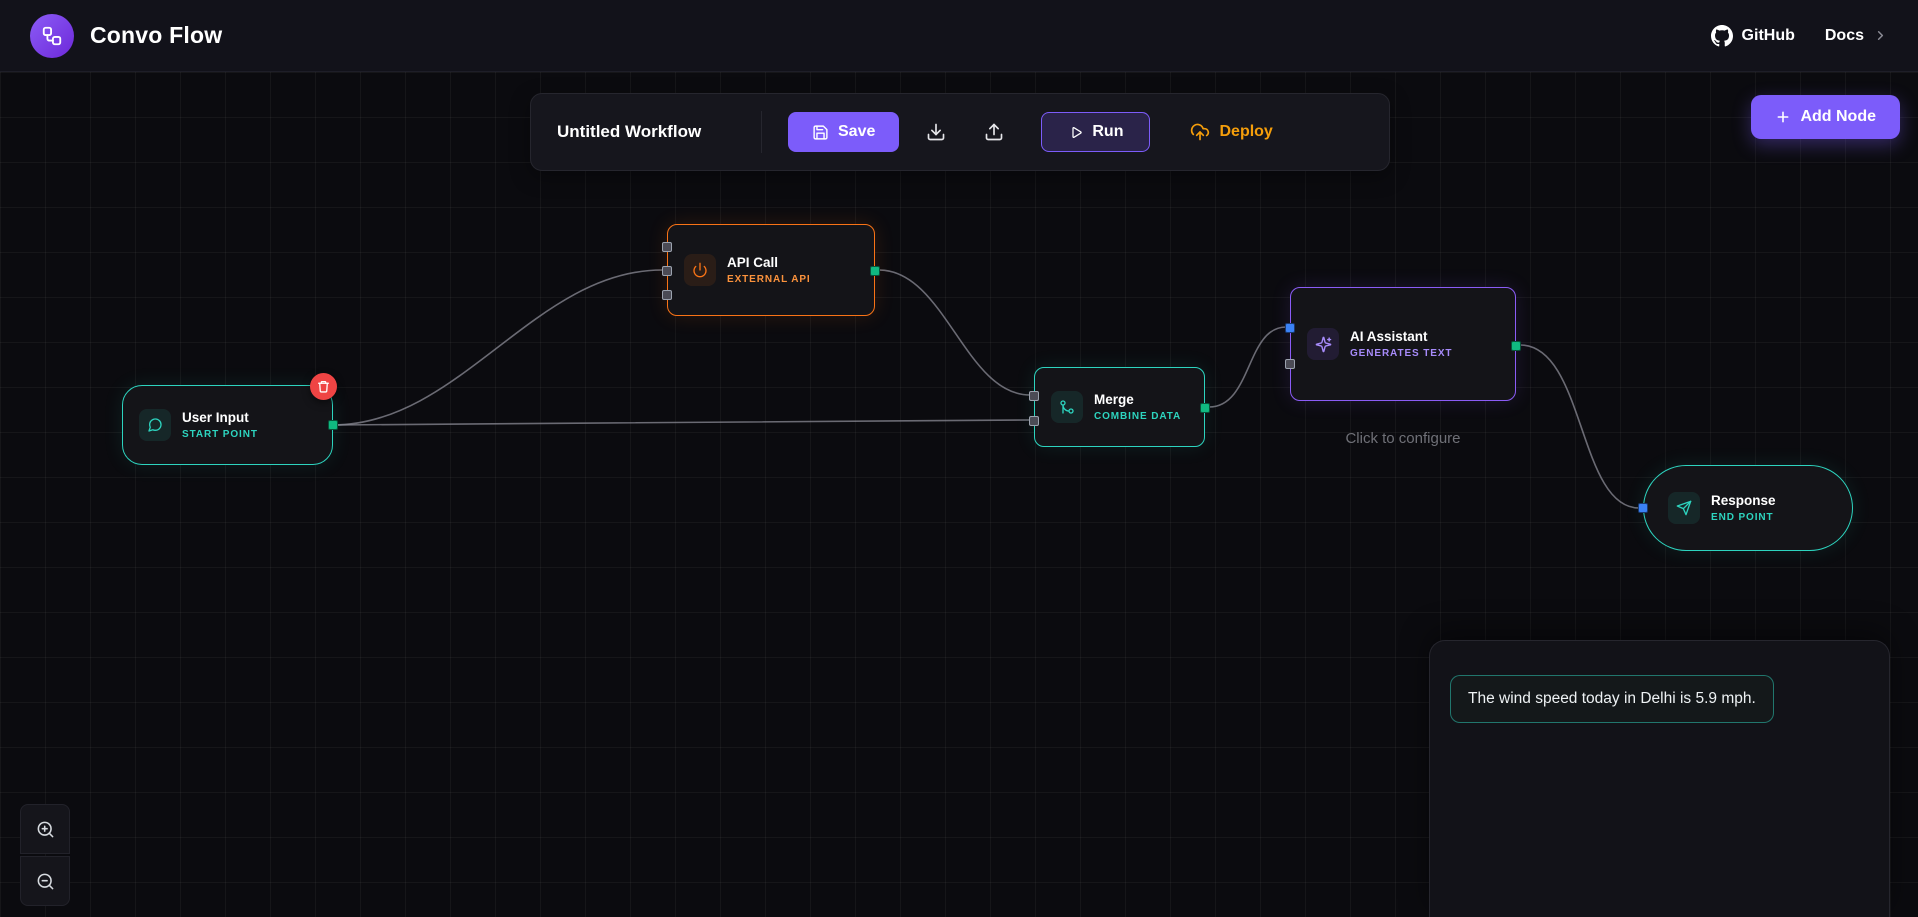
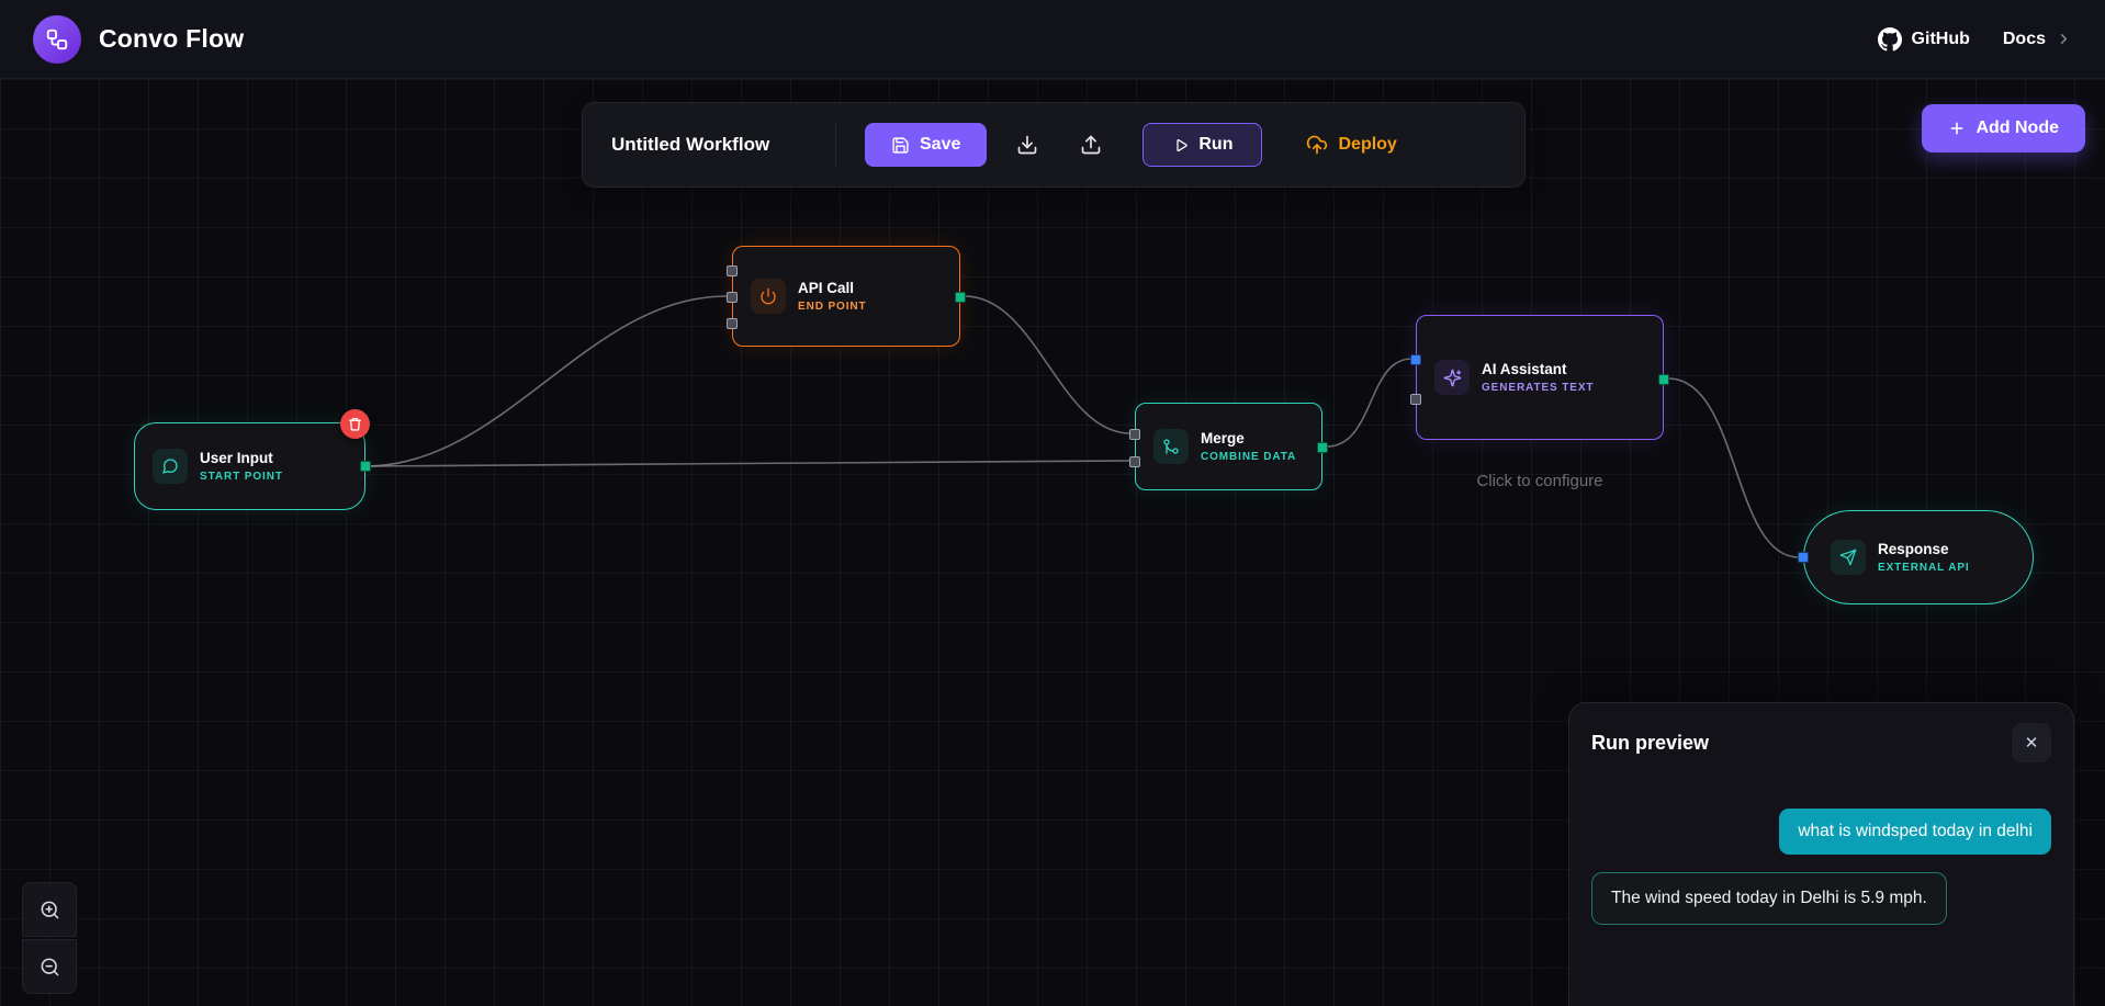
  User Input
  START POINT
  API Call
- EXTERNAL API
+ END POINT
  Merge
  COMBINE DATA
  AI Assistant
  GENERATES TEXT
  Click to configure
  Response
- END POINT
+ EXTERNAL API
  Convo Flow
  GitHub
  Docs
  Untitled Workflow
  Save
  Run
  Deploy
  Add Node
+ Run preview
+ ✕
+ what is windsped today in delhi
  The wind speed today in Delhi is 5.9 mph.
